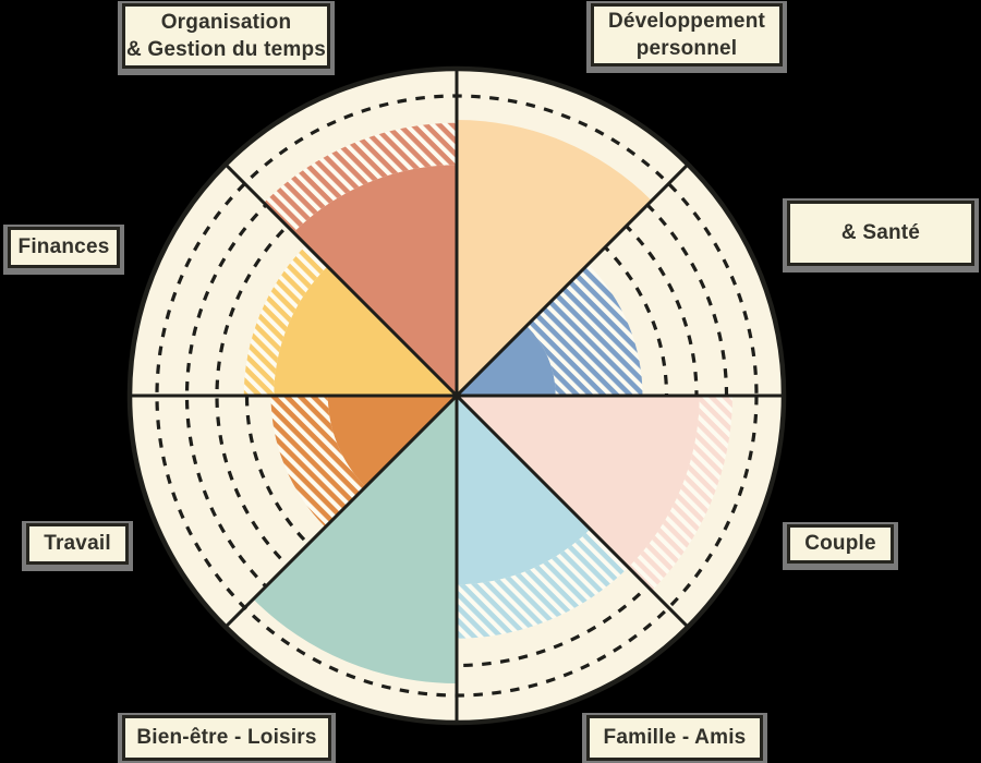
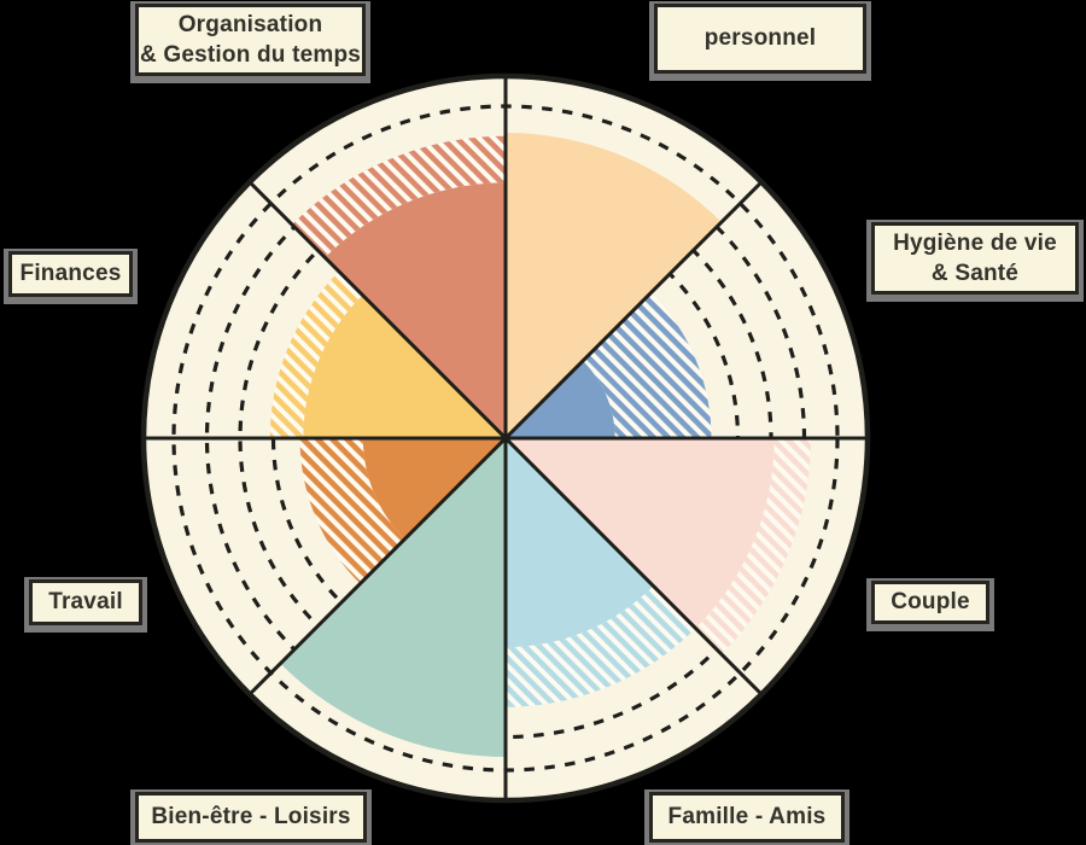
  Organisation
  & Gestion du temps
- Développement
  personnel
+ Hygiène de vie
  & Santé
  Couple
  Famille - Amis
  Bien-être - Loisirs
  Travail
  Finances
